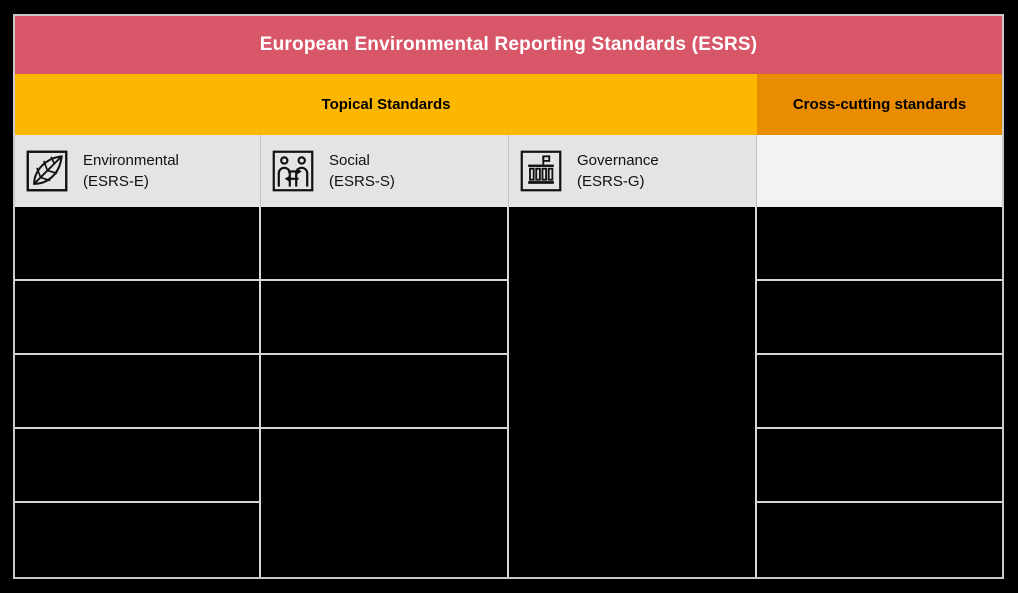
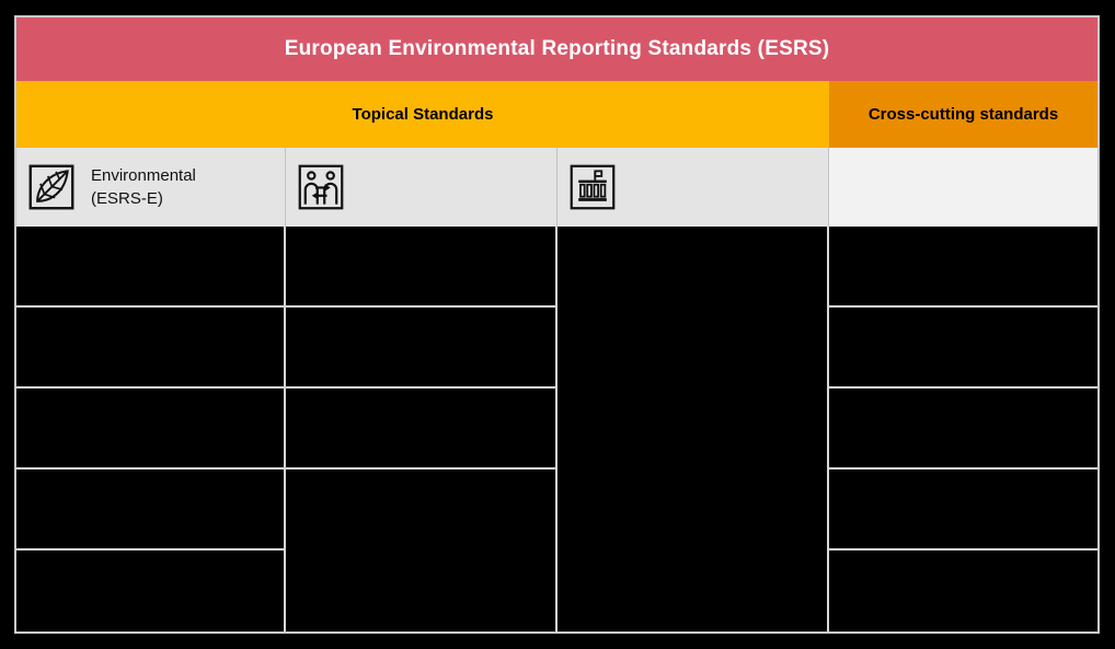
  European Environmental Reporting Standards (ESRS)
  Topical Standards
  Cross-cutting standards
  Environmental
  (ESRS-E)
- Social
- (ESRS-S)
- Governance
- (ESRS-G)
